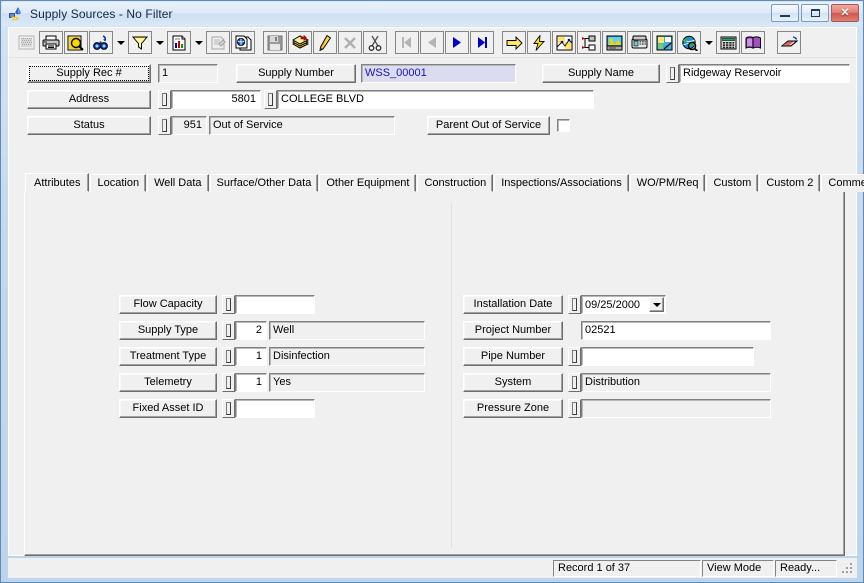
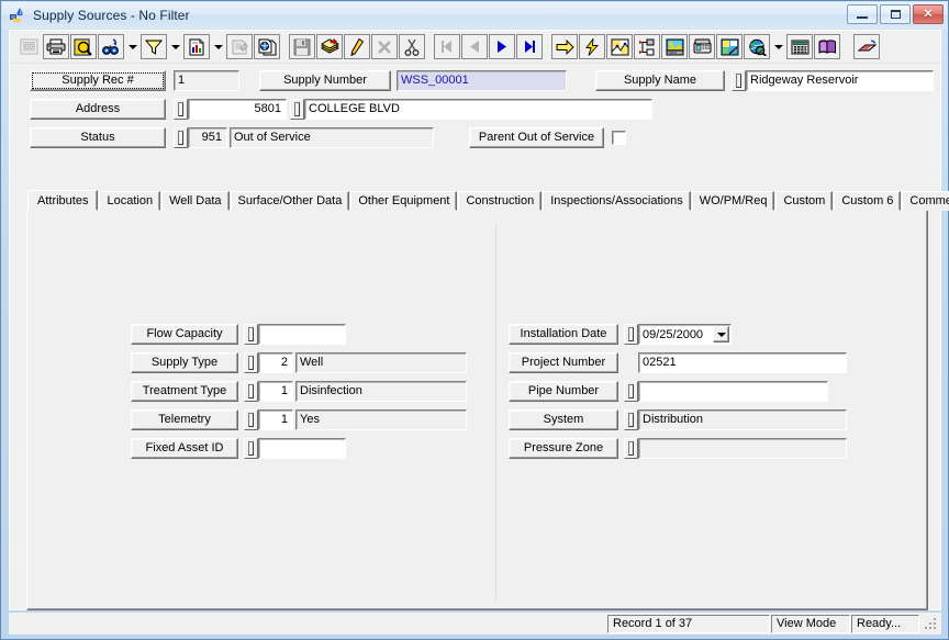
  Supply Sources - No Filter
  ✕
  Supply Rec #
  1
  Supply Number
  WSS_00001
  Supply Name
  Ridgeway Reservoir
  Address
  5801
  COLLEGE BLVD
  Status
  951
  Out of Service
  Parent Out of Service
  Attributes
  Location
  Well Data
  Surface/Other Data
  Other Equipment
  Construction
  Inspections/Associations
  WO/PM/Req
  Custom
- Custom 2
+ Custom 6
  Flow Capacity
  Supply Type
  2
  Well
  Treatment Type
  1
  Disinfection
  Telemetry
  1
  Yes
  Fixed Asset ID
  Installation Date
  09/25/2000
  Project Number
  02521
  Pipe Number
  System
  Distribution
  Pressure Zone
  Record 1 of 37
  View Mode
  Ready...
